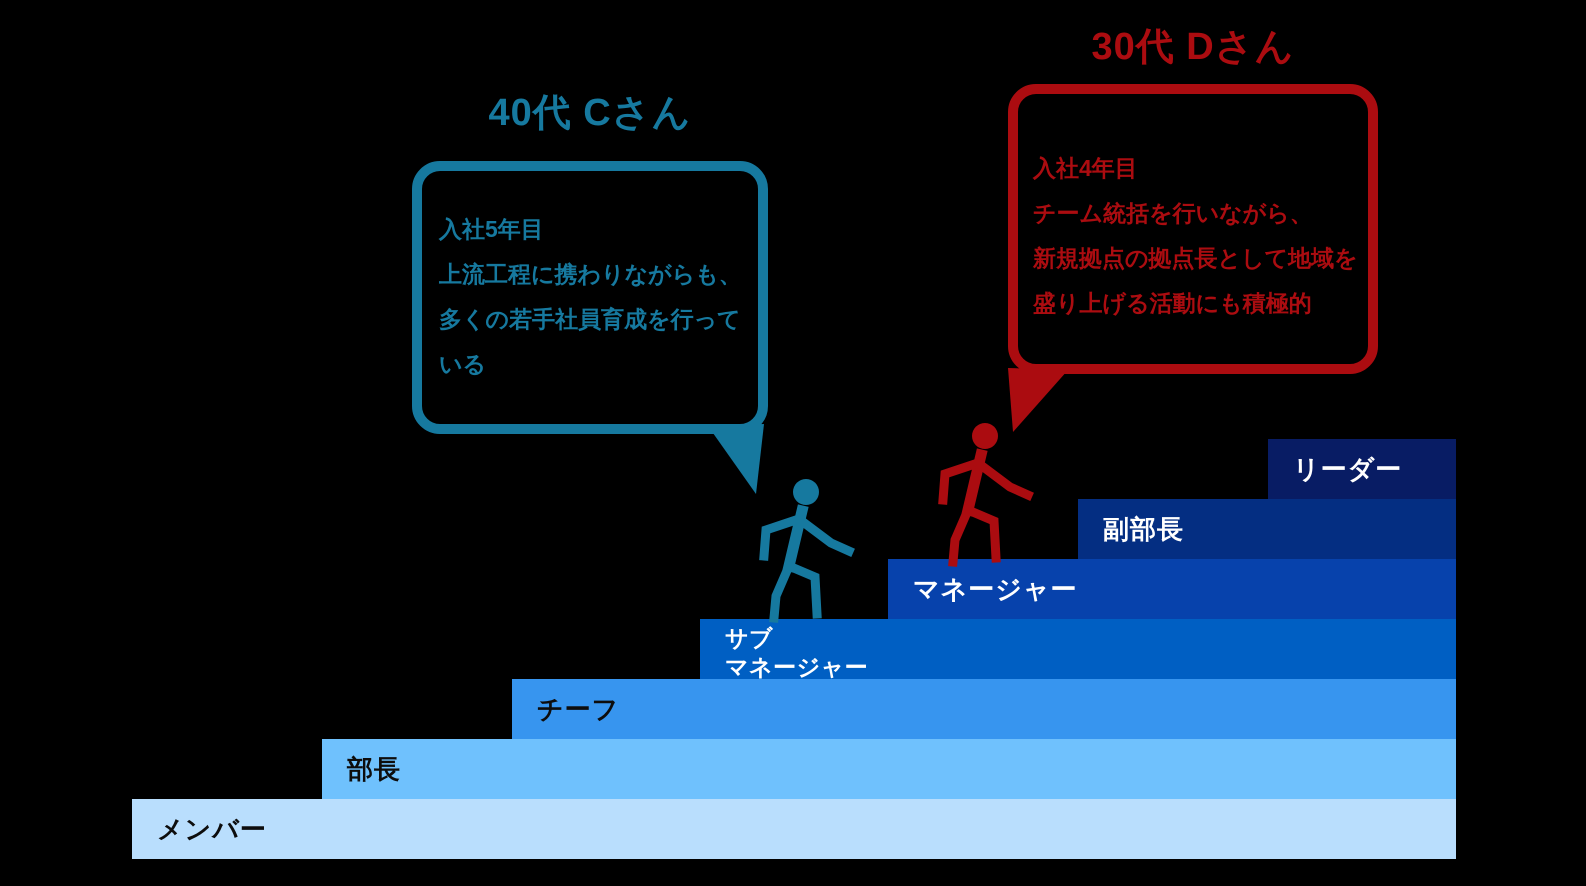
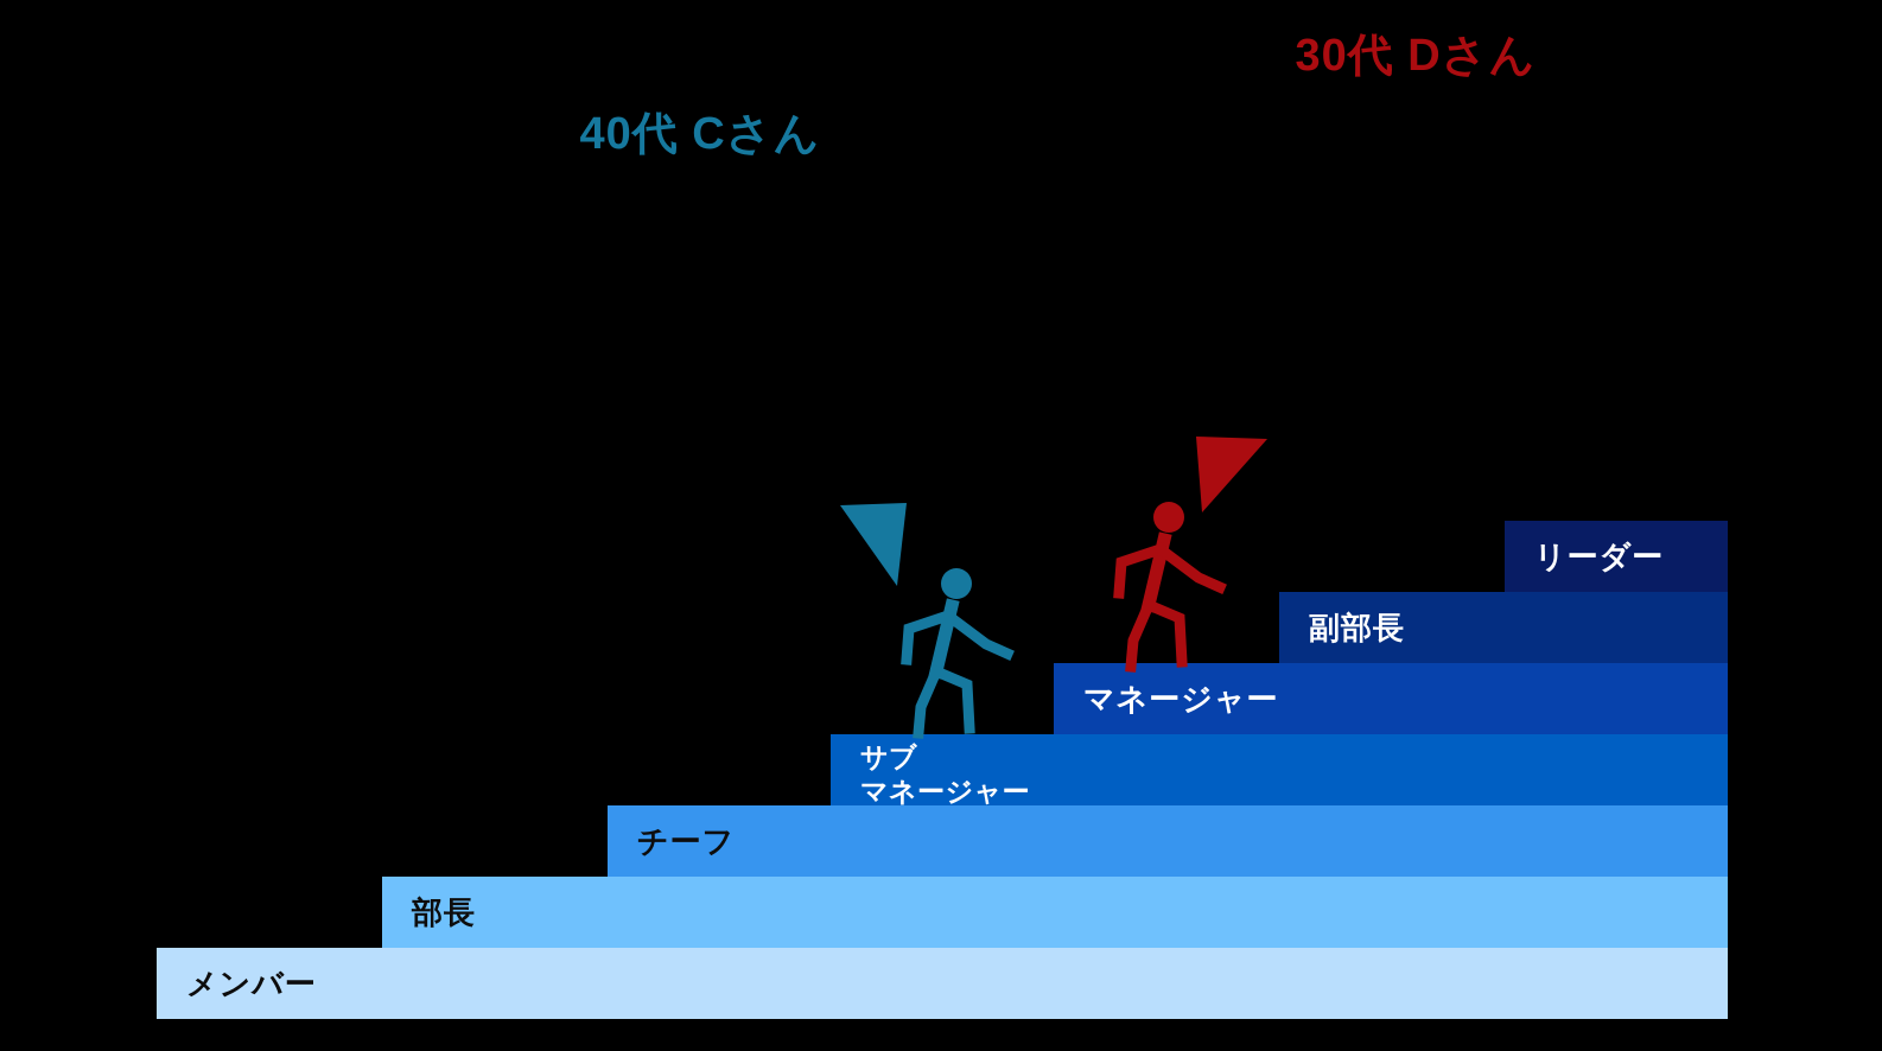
  リーダー
  副部長
  マネージャー
  サブ
  マネージャー
  チーフ
  部長
  メンバー
  40代 Cさん
  30代 Dさん
- 入社5年目
- 上流工程に携わりながらも、
- 多くの若手社員育成を行って
- いる
- 入社4年目
- チーム統括を行いながら、
- 新規拠点の拠点長として地域を
- 盛り上げる活動にも積極的
